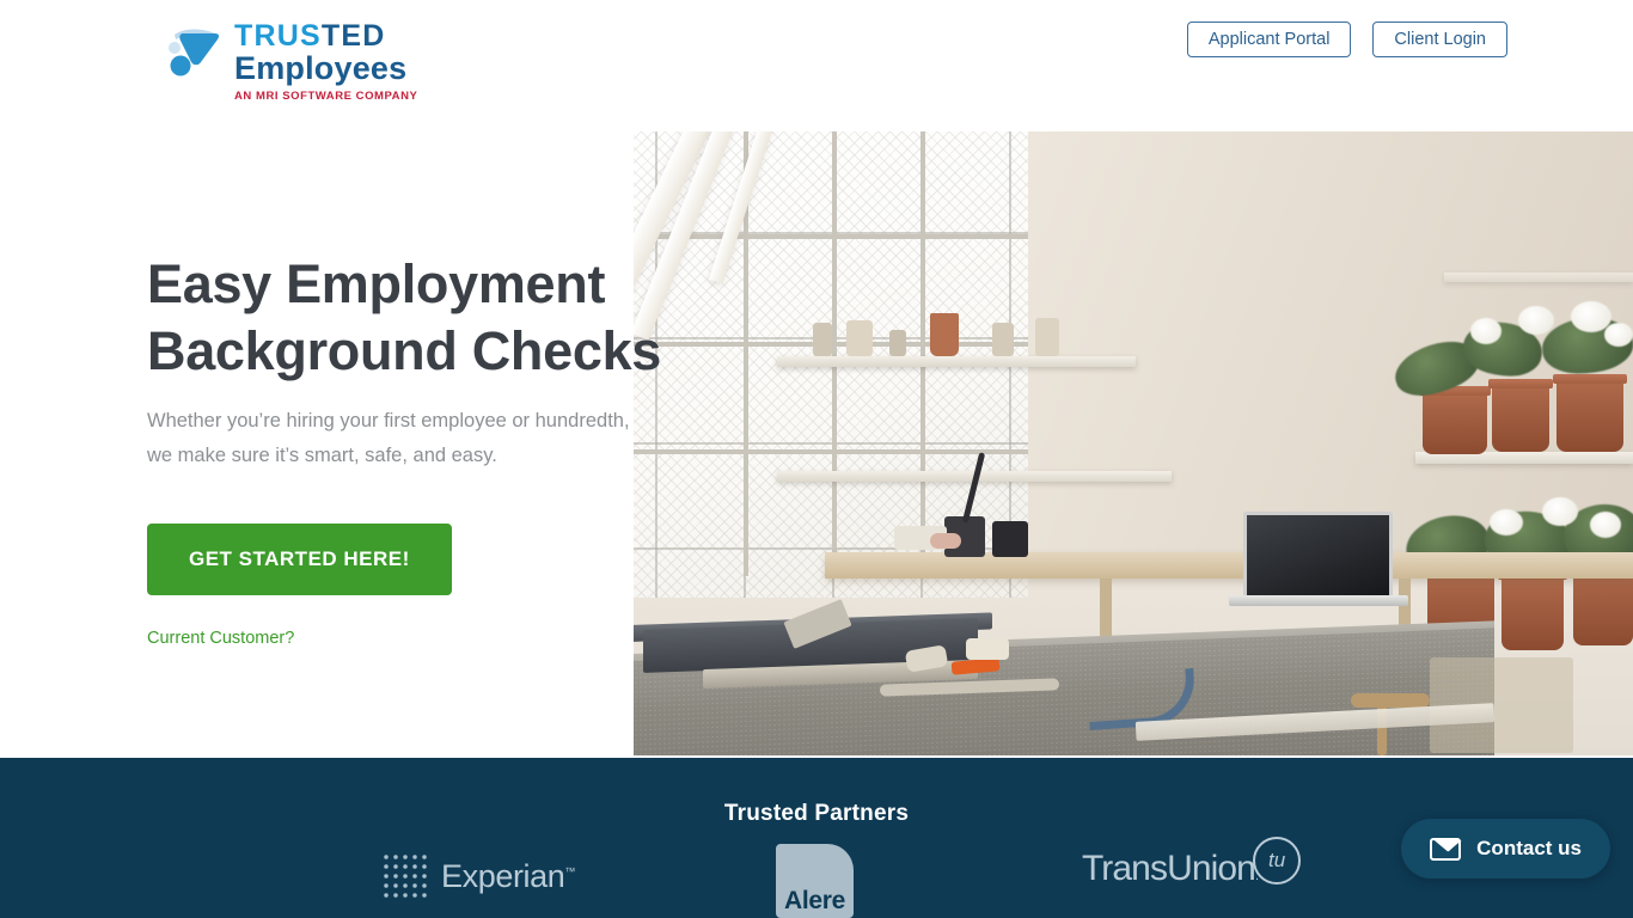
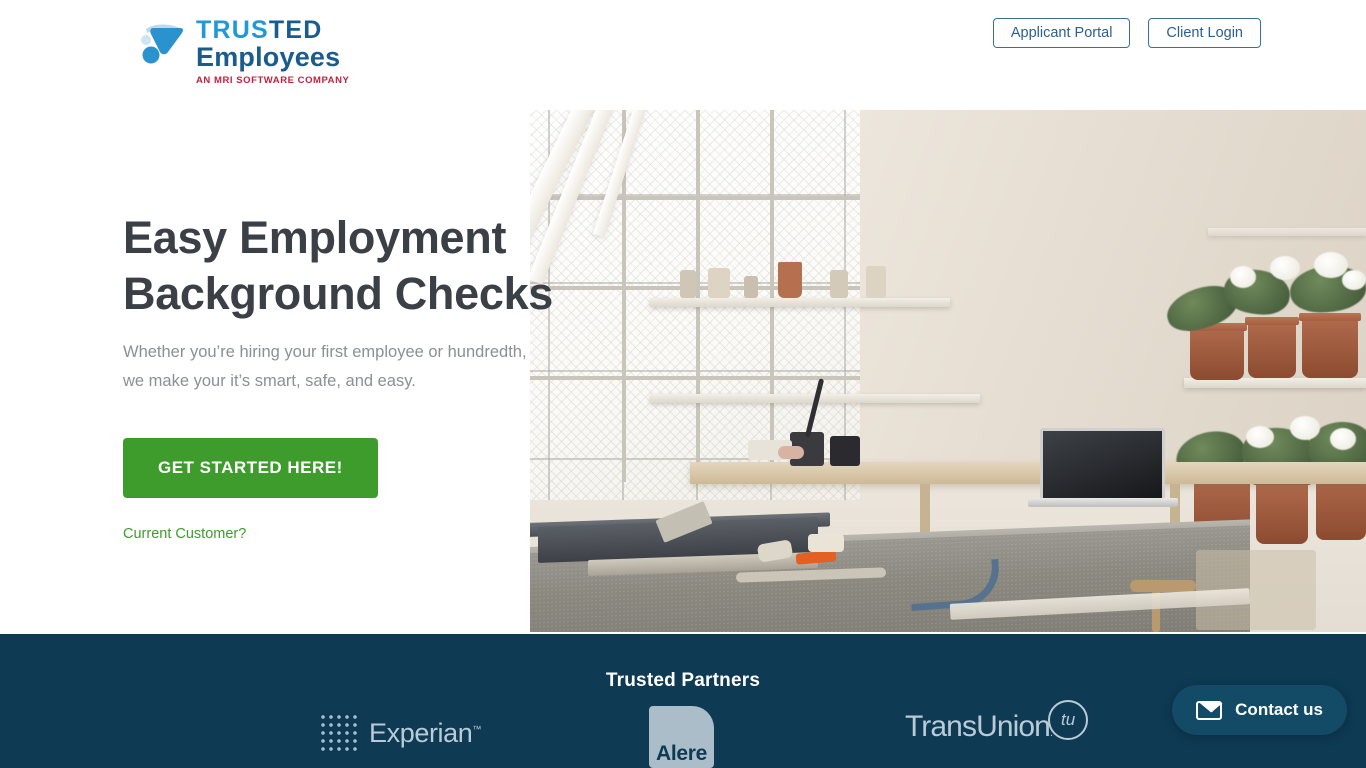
  TRUSTED
  Employees
  AN MRI SOFTWARE COMPANY
  Applicant Portal
  Client Login
  Easy Employment
  Background Checks
- Whether you’re hiring your first employee or hundredth, we make sure it’s smart, safe, and easy.
+ Whether you’re hiring your first employee or hundredth, we make your it’s smart, safe, and easy.
  GET STARTED HERE!
  Current Customer?
  Trusted Partners
  Experian™
  Alere
  TransUnion.
  tu
  Contact us
